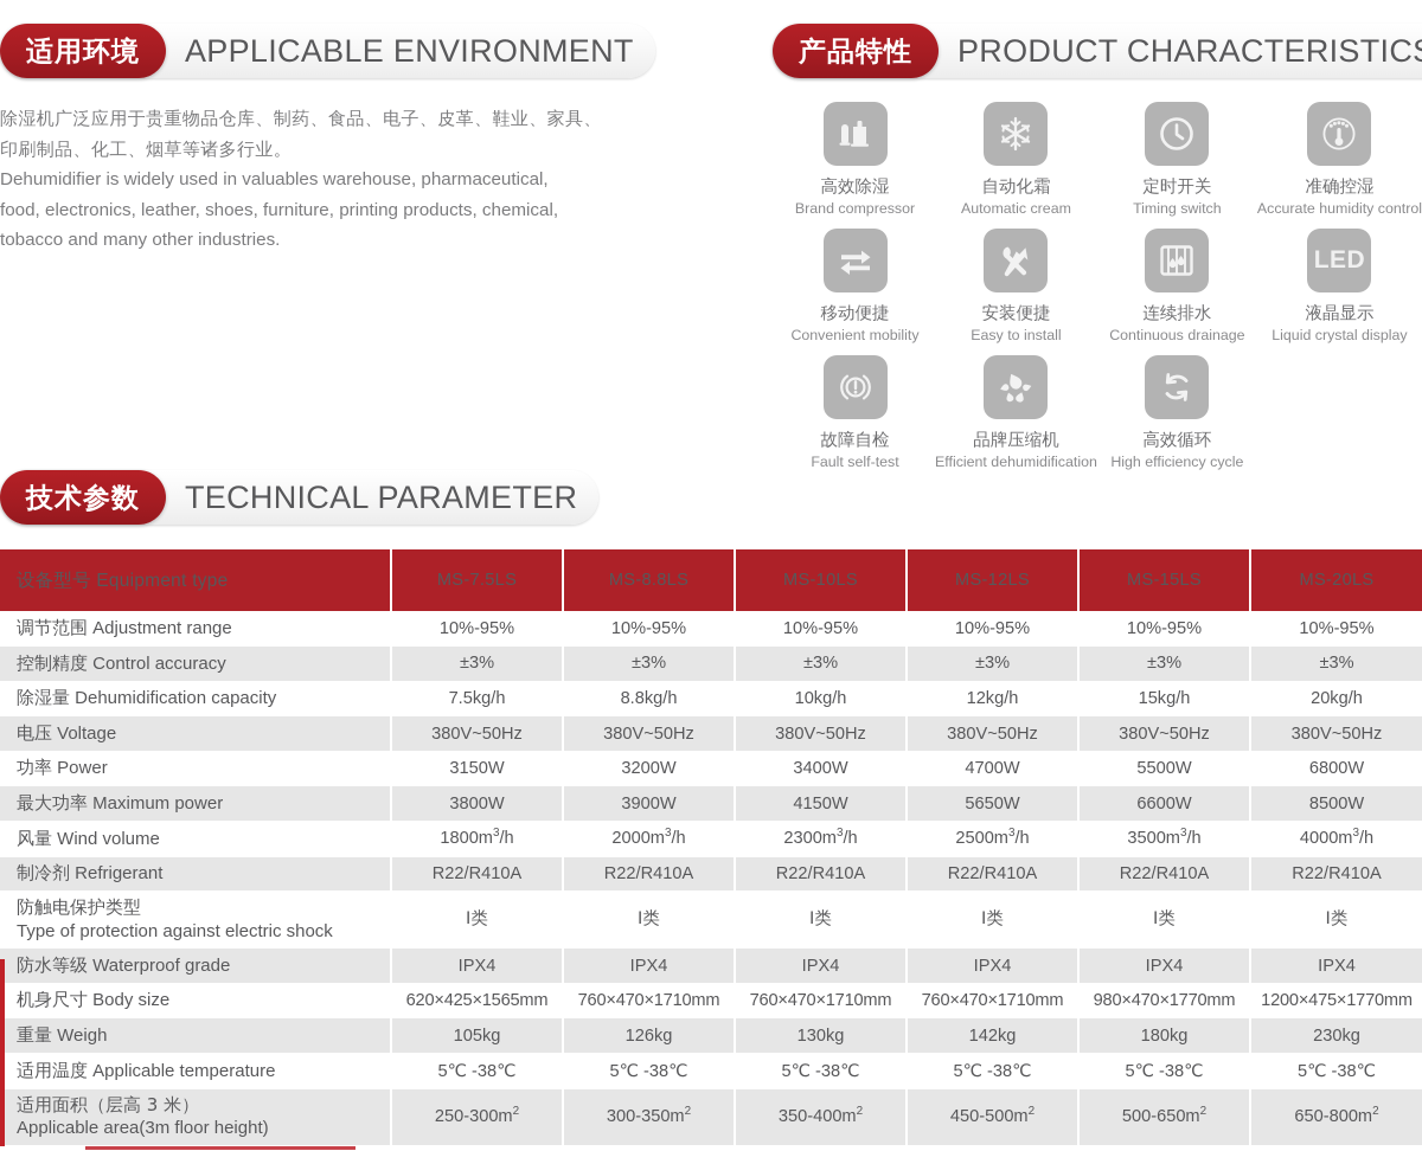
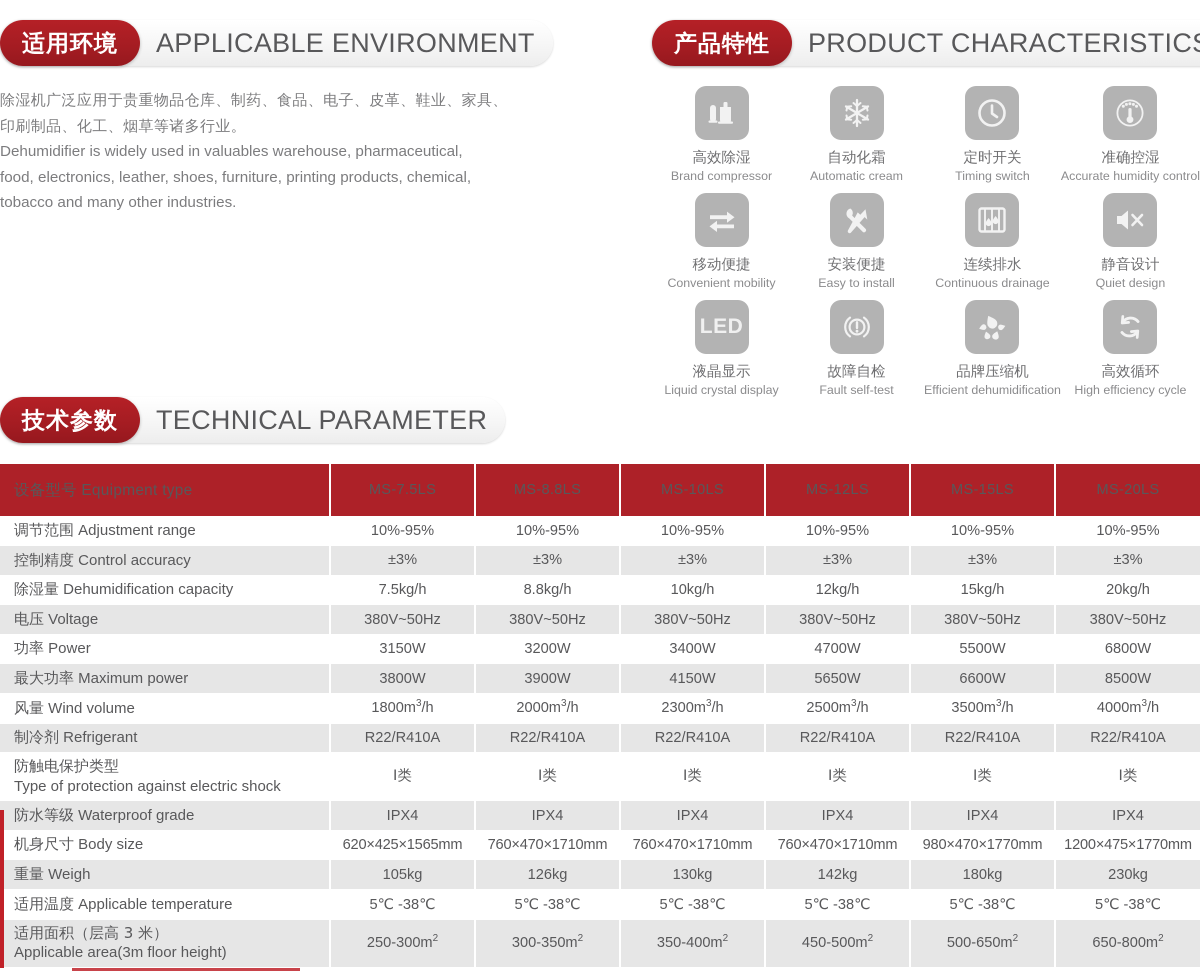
  适用环境
  APPLICABLE ENVIRONMENT
  除湿机广泛应用于贵重物品仓库、制药、食品、电子、皮革、鞋业、家具、
  印刷制品、化工、烟草等诸多行业。
  Dehumidifier is widely used in valuables warehouse, pharmaceutical,
  food, electronics, leather, shoes, furniture, printing products, chemical,
  tobacco and many other industries.
  产品特性
  PRODUCT CHARACTERISTIC
  高效除湿
  Brand compressor
  自动化霜
  Automatic cream
  定时开关
  Timing switch
  准确控湿
  Accurate humidity control
  移动便捷
  Convenient mobility
  安装便捷
  Easy to install
  连续排水
  Continuous drainage
+ 静音设计
+ Quiet design
  LED
  液晶显示
  Liquid crystal display
  故障自检
  Fault self-test
  品牌压缩机
  Efficient dehumidification
  高效循环
  High efficiency cycle
  技术参数
  TECHNICAL PARAMETER
  设备型号 Equipment type	MS-7.5LS	MS-8.8LS	MS-10LS	MS-12LS	MS-15LS	MS-20LS
  调节范围 Adjustment range	10%-95%	10%-95%	10%-95%	10%-95%	10%-95%	10%-95%
  控制精度 Control accuracy	±3%	±3%	±3%	±3%	±3%	±3%
  除湿量 Dehumidification capacity	7.5kg/h	8.8kg/h	10kg/h	12kg/h	15kg/h	20kg/h
  电压 Voltage	380V~50Hz	380V~50Hz	380V~50Hz	380V~50Hz	380V~50Hz	380V~50Hz
  功率 Power	3150W	3200W	3400W	4700W	5500W	6800W
  最大功率 Maximum power	3800W	3900W	4150W	5650W	6600W	8500W
  风量 Wind volume	1800m3/h	2000m3/h	2300m3/h	2500m3/h	3500m3/h	4000m3/h
  制冷剂 Refrigerant	R22/R410A	R22/R410A	R22/R410A	R22/R410A	R22/R410A	R22/R410A
  防触电保护类型Type of protection against electric shock	Ⅰ类	Ⅰ类	Ⅰ类	Ⅰ类	Ⅰ类	Ⅰ类
  防水等级 Waterproof grade	IPX4	IPX4	IPX4	IPX4	IPX4	IPX4
  机身尺寸 Body size	620×425×1565mm	760×470×1710mm	760×470×1710mm	760×470×1710mm	980×470×1770mm	1200×475×1770mm
  重量 Weigh	105kg	126kg	130kg	142kg	180kg	230kg
  适用温度 Applicable temperature	5℃ -38℃	5℃ -38℃	5℃ -38℃	5℃ -38℃	5℃ -38℃	5℃ -38℃
  适用面积（层高 3 米）Applicable area(3m floor height)	250-300m2	300-350m2	350-400m2	450-500m2	500-650m2	650-800m2
